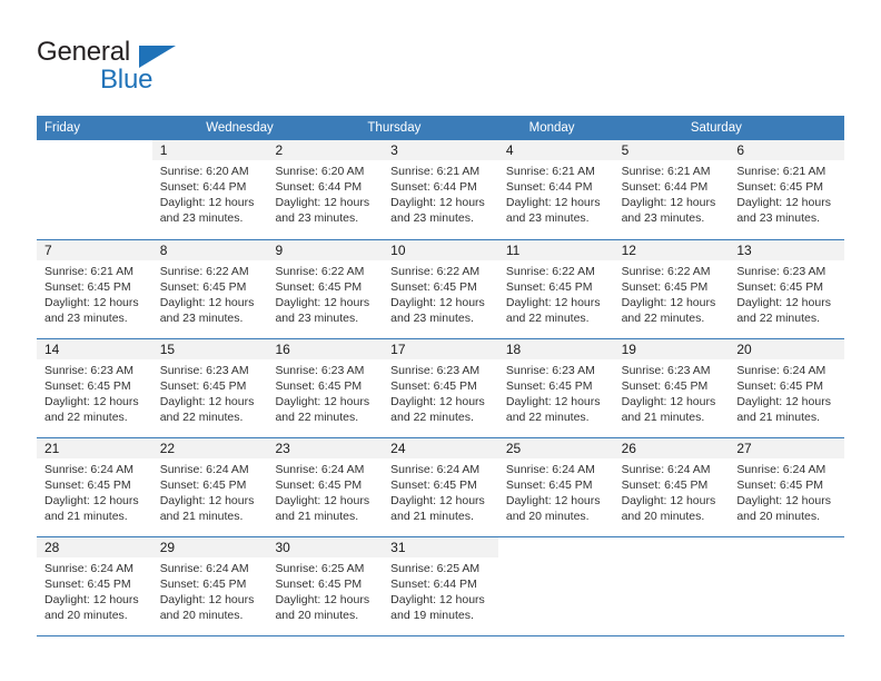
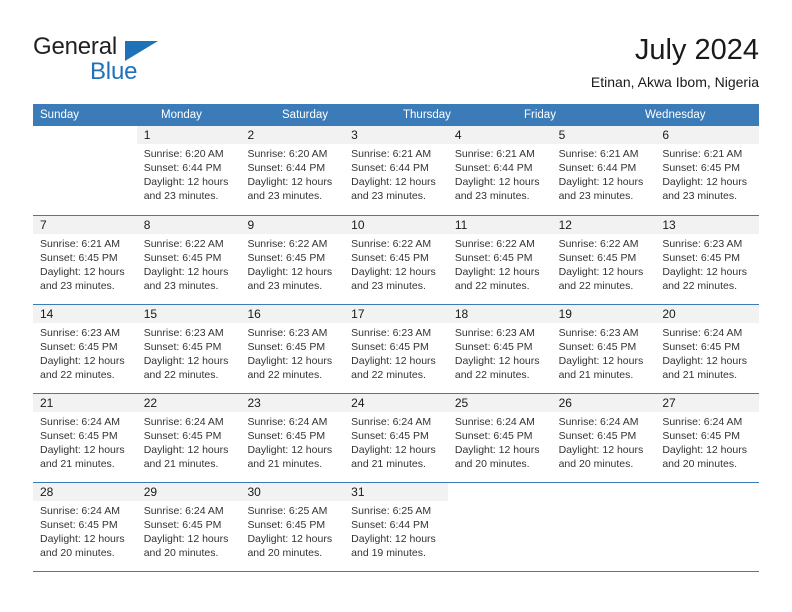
  General
  Blue
+ July 2024
+ Etinan, Akwa Ibom, Nigeria
+ Sunday
- Friday
+ Monday
- Wednesday
+ Saturday
  Thursday
- Monday
+ Friday
- Saturday
+ Wednesday
  1
  Sunrise: 6:20 AM
  Sunset: 6:44 PM
  Daylight: 12 hours
  and 23 minutes.
  2
  Sunrise: 6:20 AM
  Sunset: 6:44 PM
  Daylight: 12 hours
  and 23 minutes.
  3
  Sunrise: 6:21 AM
  Sunset: 6:44 PM
  Daylight: 12 hours
  and 23 minutes.
  4
  Sunrise: 6:21 AM
  Sunset: 6:44 PM
  Daylight: 12 hours
  and 23 minutes.
  5
  Sunrise: 6:21 AM
  Sunset: 6:44 PM
  Daylight: 12 hours
  and 23 minutes.
  6
  Sunrise: 6:21 AM
  Sunset: 6:45 PM
  Daylight: 12 hours
  and 23 minutes.
  7
  Sunrise: 6:21 AM
  Sunset: 6:45 PM
  Daylight: 12 hours
  and 23 minutes.
  8
  Sunrise: 6:22 AM
  Sunset: 6:45 PM
  Daylight: 12 hours
  and 23 minutes.
  9
  Sunrise: 6:22 AM
  Sunset: 6:45 PM
  Daylight: 12 hours
  and 23 minutes.
  10
  Sunrise: 6:22 AM
  Sunset: 6:45 PM
  Daylight: 12 hours
  and 23 minutes.
  11
  Sunrise: 6:22 AM
  Sunset: 6:45 PM
  Daylight: 12 hours
  and 22 minutes.
  12
  Sunrise: 6:22 AM
  Sunset: 6:45 PM
  Daylight: 12 hours
  and 22 minutes.
  13
  Sunrise: 6:23 AM
  Sunset: 6:45 PM
  Daylight: 12 hours
  and 22 minutes.
  14
  Sunrise: 6:23 AM
  Sunset: 6:45 PM
  Daylight: 12 hours
  and 22 minutes.
  15
  Sunrise: 6:23 AM
  Sunset: 6:45 PM
  Daylight: 12 hours
  and 22 minutes.
  16
  Sunrise: 6:23 AM
  Sunset: 6:45 PM
  Daylight: 12 hours
  and 22 minutes.
  17
  Sunrise: 6:23 AM
  Sunset: 6:45 PM
  Daylight: 12 hours
  and 22 minutes.
  18
  Sunrise: 6:23 AM
  Sunset: 6:45 PM
  Daylight: 12 hours
  and 22 minutes.
  19
  Sunrise: 6:23 AM
  Sunset: 6:45 PM
  Daylight: 12 hours
  and 21 minutes.
  20
  Sunrise: 6:24 AM
  Sunset: 6:45 PM
  Daylight: 12 hours
  and 21 minutes.
  21
  Sunrise: 6:24 AM
  Sunset: 6:45 PM
  Daylight: 12 hours
  and 21 minutes.
  22
  Sunrise: 6:24 AM
  Sunset: 6:45 PM
  Daylight: 12 hours
  and 21 minutes.
  23
  Sunrise: 6:24 AM
  Sunset: 6:45 PM
  Daylight: 12 hours
  and 21 minutes.
  24
  Sunrise: 6:24 AM
  Sunset: 6:45 PM
  Daylight: 12 hours
  and 21 minutes.
  25
  Sunrise: 6:24 AM
  Sunset: 6:45 PM
  Daylight: 12 hours
  and 20 minutes.
  26
  Sunrise: 6:24 AM
  Sunset: 6:45 PM
  Daylight: 12 hours
  and 20 minutes.
  27
  Sunrise: 6:24 AM
  Sunset: 6:45 PM
  Daylight: 12 hours
  and 20 minutes.
  28
  Sunrise: 6:24 AM
  Sunset: 6:45 PM
  Daylight: 12 hours
  and 20 minutes.
  29
  Sunrise: 6:24 AM
  Sunset: 6:45 PM
  Daylight: 12 hours
  and 20 minutes.
  30
  Sunrise: 6:25 AM
  Sunset: 6:45 PM
  Daylight: 12 hours
  and 20 minutes.
  31
  Sunrise: 6:25 AM
  Sunset: 6:44 PM
  Daylight: 12 hours
  and 19 minutes.
